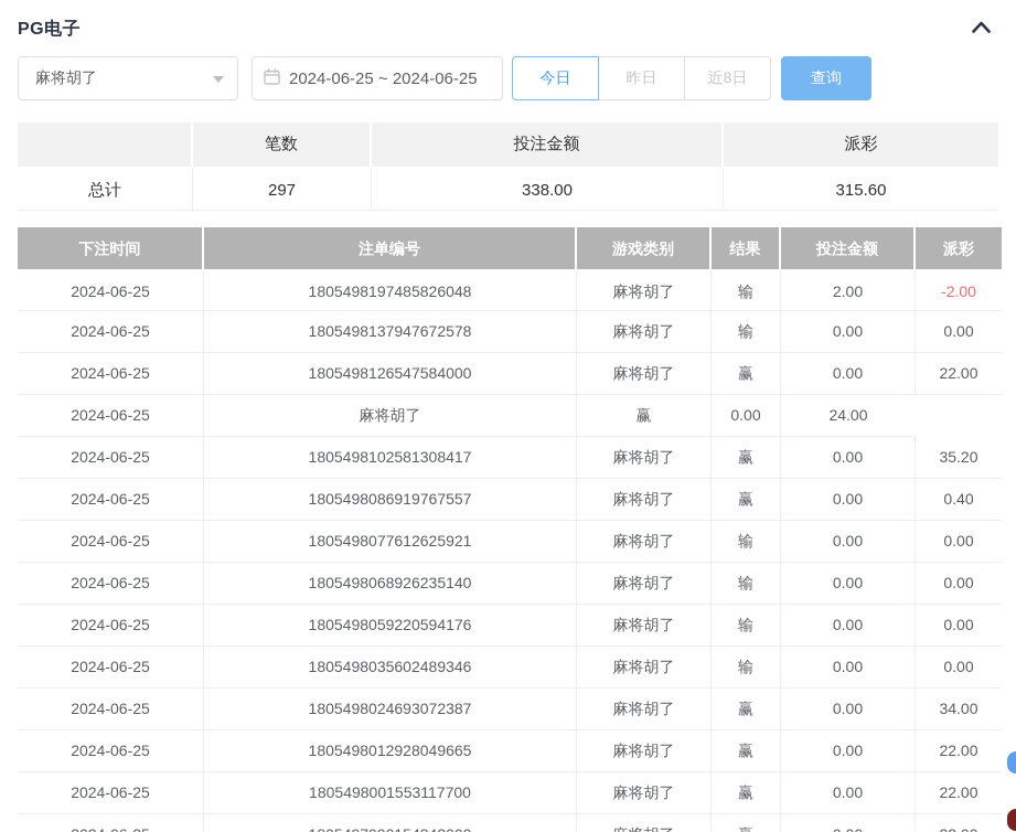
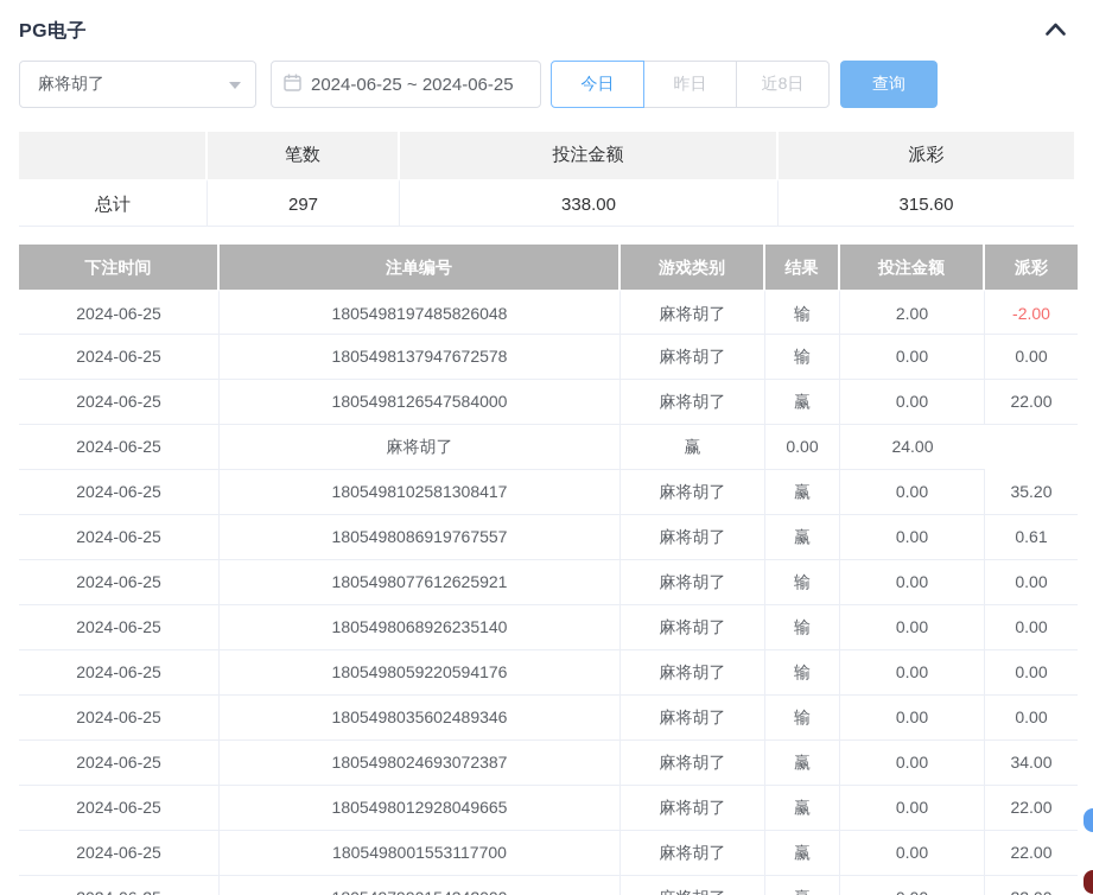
  PG电子
  麻将胡了
  2024-06-25 ~ 2024-06-25
  今日
  昨日
  近8日
  查询
  笔数
  投注金额
  派彩
  总计
  297
  338.00
  315.60
  下注时间
  注单编号
  游戏类别
  结果
  投注金额
  派彩
  2024-06-25
  1805498197485826048
  麻将胡了
  输
  2.00
  -2.00
  2024-06-25
  1805498137947672578
  麻将胡了
  输
  0.00
  0.00
  2024-06-25
  1805498126547584000
  麻将胡了
  赢
  0.00
  22.00
  2024-06-25
  麻将胡了
  赢
  0.00
  24.00
  2024-06-25
  1805498102581308417
  麻将胡了
  赢
  0.00
  35.20
  2024-06-25
  1805498086919767557
  麻将胡了
  赢
  0.00
- 0.40
+ 0.61
  2024-06-25
  1805498077612625921
  麻将胡了
  输
  0.00
  0.00
  2024-06-25
  1805498068926235140
  麻将胡了
  输
  0.00
  0.00
  2024-06-25
  1805498059220594176
  麻将胡了
  输
  0.00
  0.00
  2024-06-25
  1805498035602489346
  麻将胡了
  输
  0.00
  0.00
  2024-06-25
  1805498024693072387
  麻将胡了
  赢
  0.00
  34.00
  2024-06-25
  1805498012928049665
  麻将胡了
  赢
  0.00
  22.00
  2024-06-25
  1805498001553117700
  麻将胡了
  赢
  0.00
  22.00
